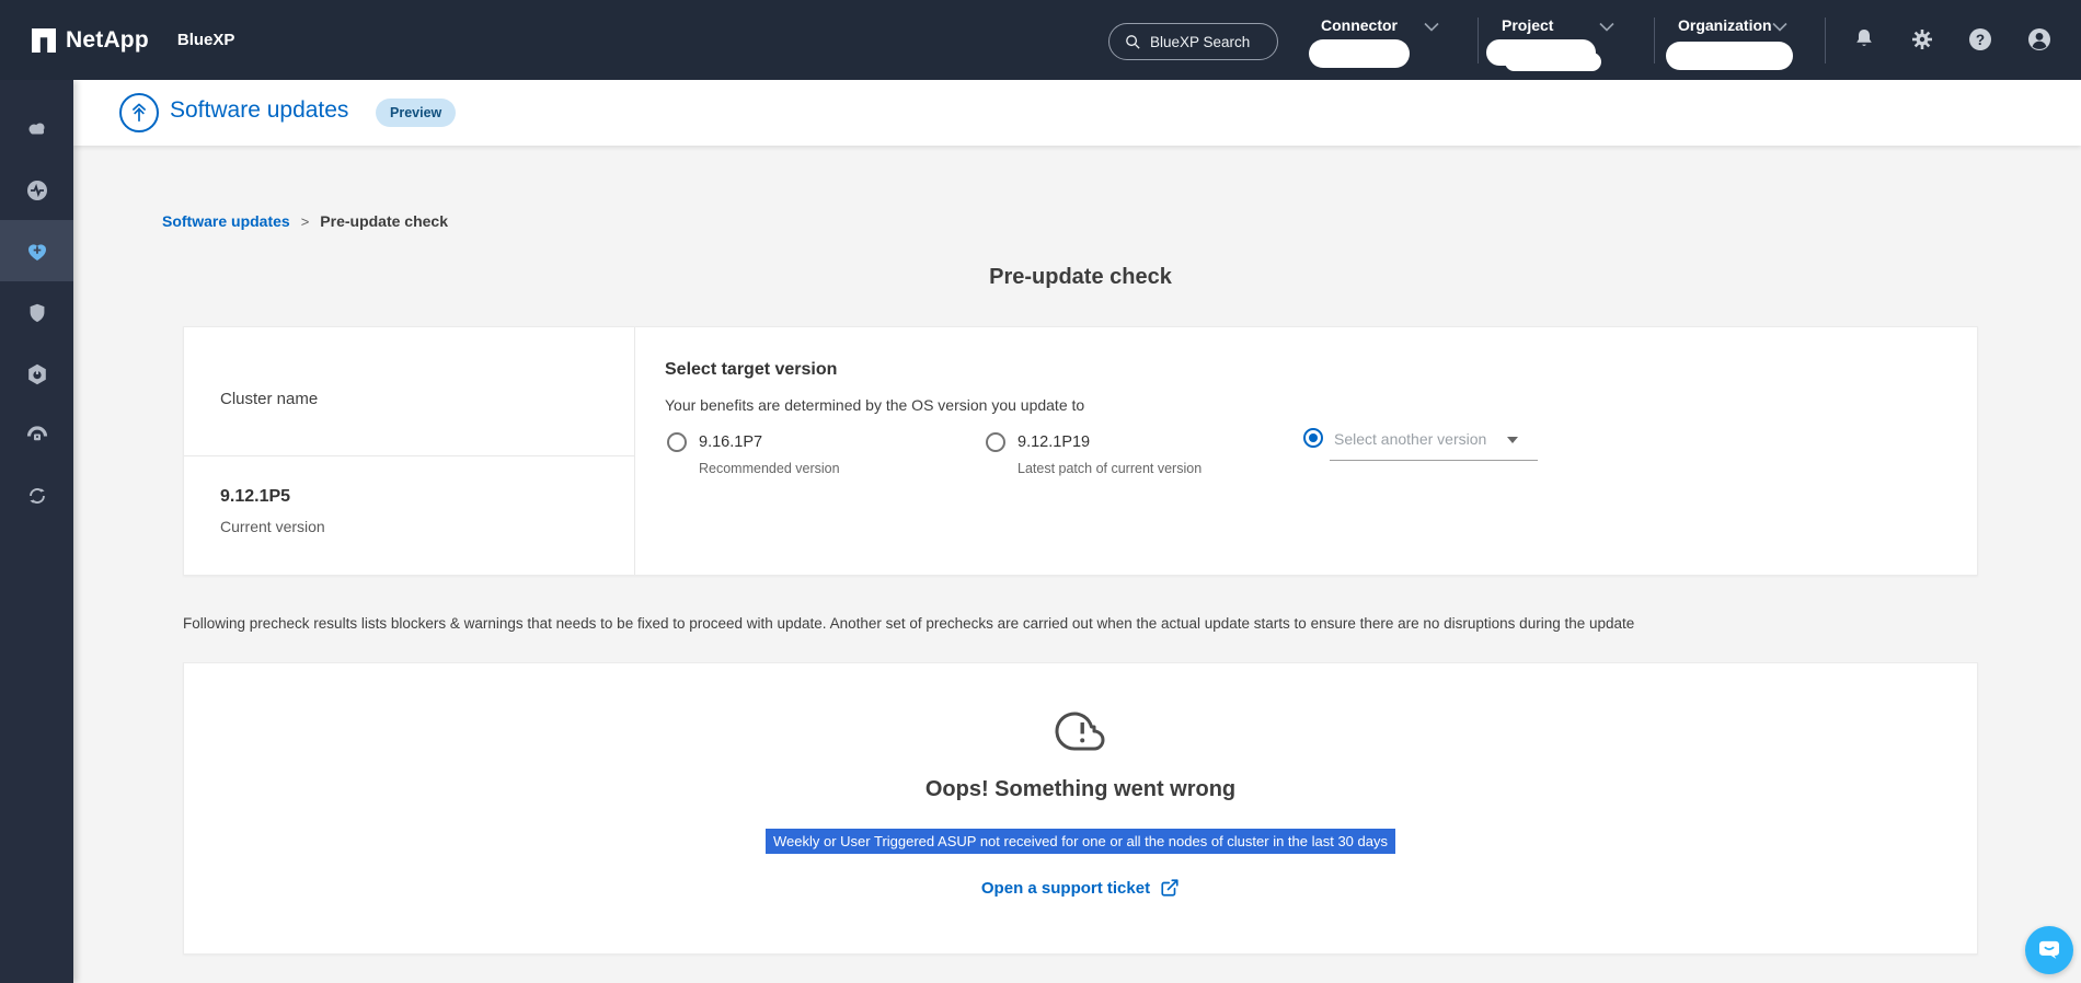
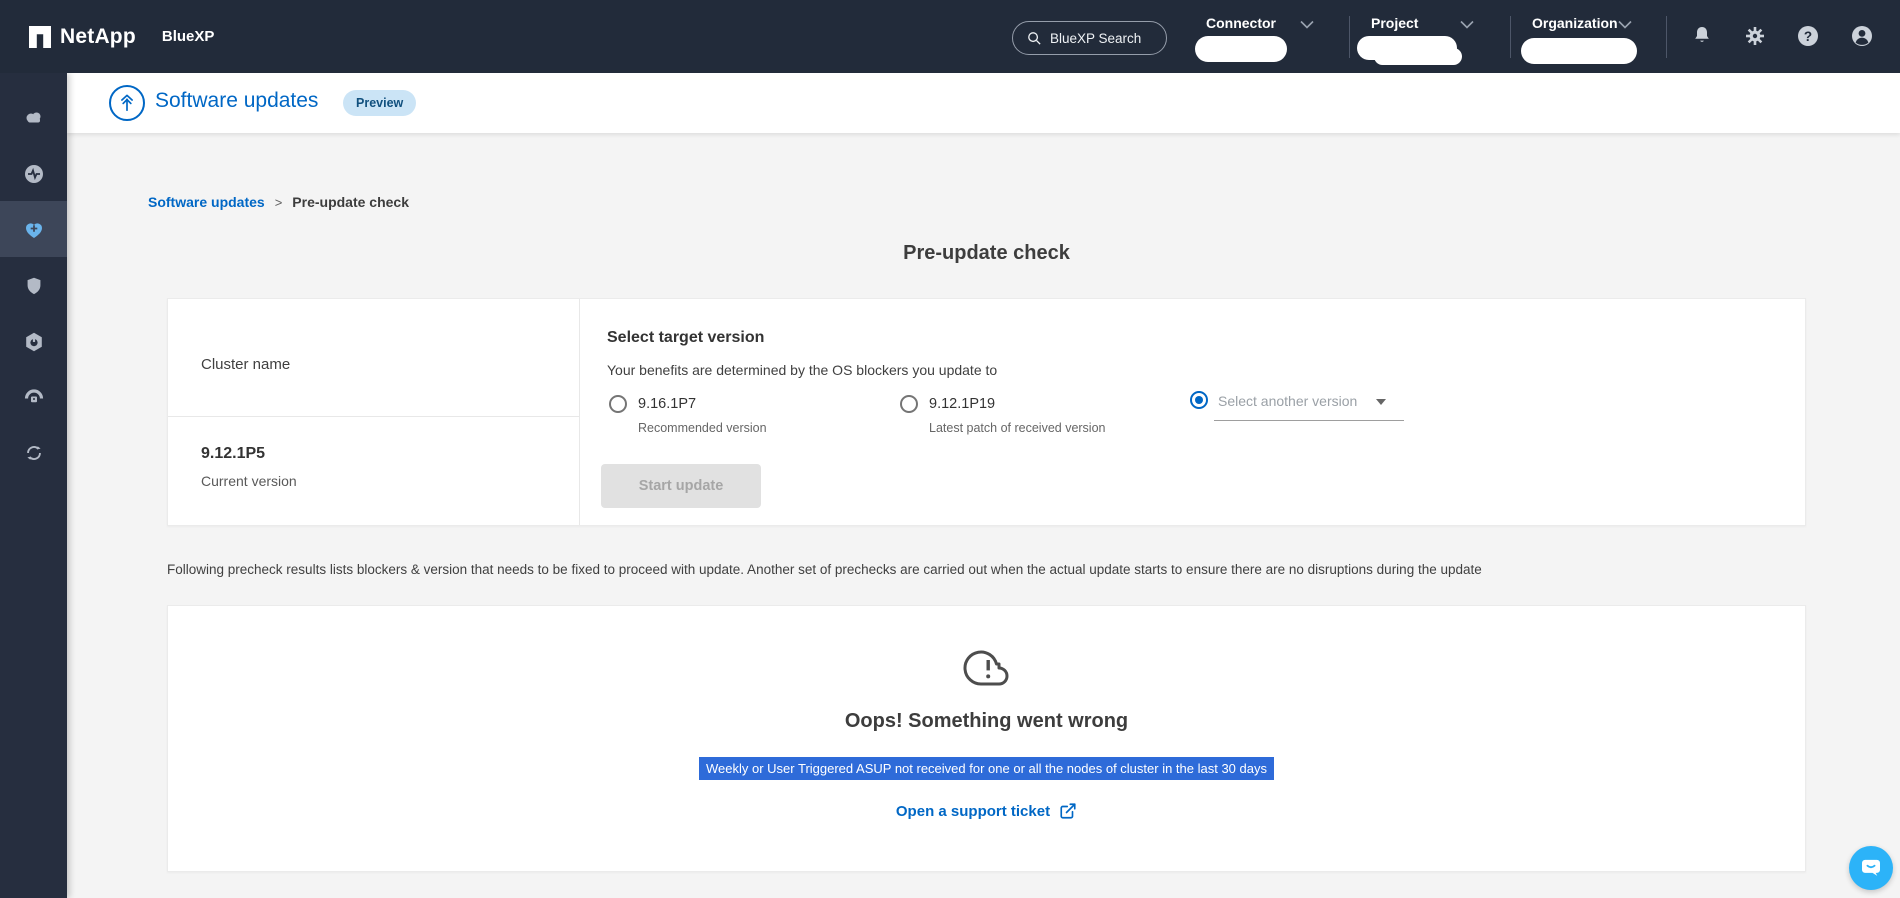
  NetApp
  BlueXP
  BlueXP Search
  Connector
  Project
  Organization
  ?
  Software updates
  Preview
  Software updates
  >
  Pre-update check
  Pre-update check
  Cluster name
  9.12.1P5
  Current version
  Select target version
- Your benefits are determined by the OS version you update to
+ Your benefits are determined by the OS blockers you update to
  9.16.1P7
  Recommended version
  9.12.1P19
- Latest patch of current version
+ Latest patch of received version
  Select another version
+ Start update
- Following precheck results lists blockers & warnings that needs to be fixed to proceed with update. Another set of prechecks are carried out when the actual update starts to ensure there are no disruptions during the update
+ Following precheck results lists blockers & version that needs to be fixed to proceed with update. Another set of prechecks are carried out when the actual update starts to ensure there are no disruptions during the update
  Oops! Something went wrong
  Weekly or User Triggered ASUP not received for one or all the nodes of cluster in the last 30 days
  Open a support ticket
